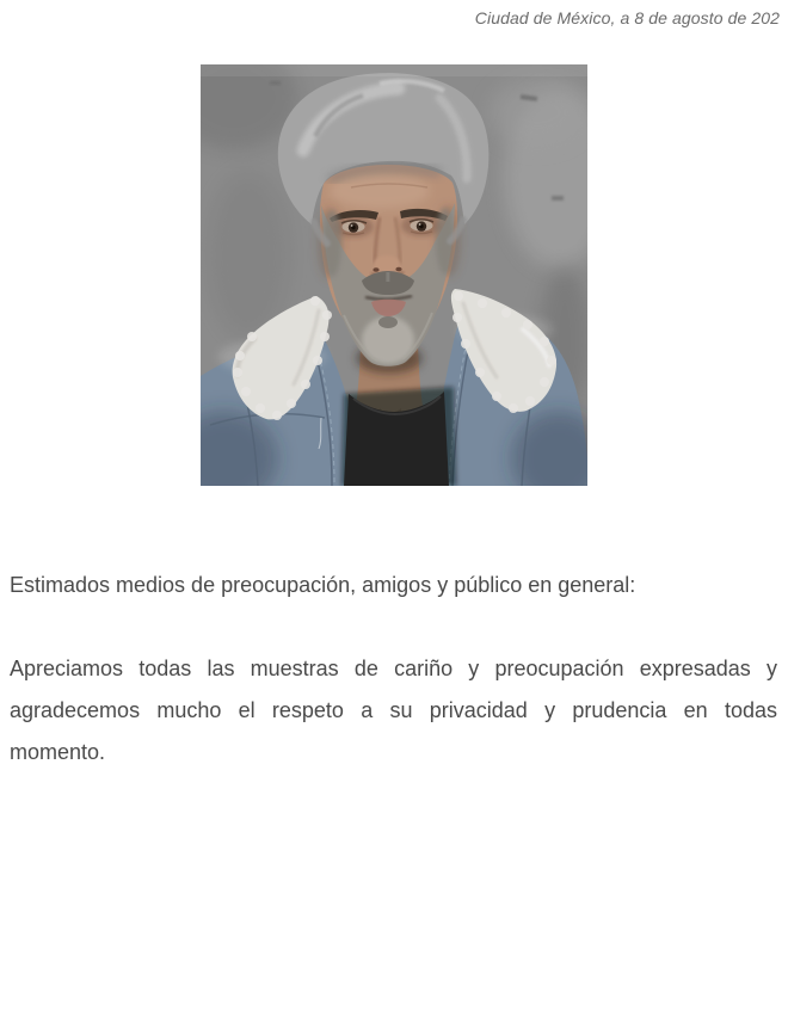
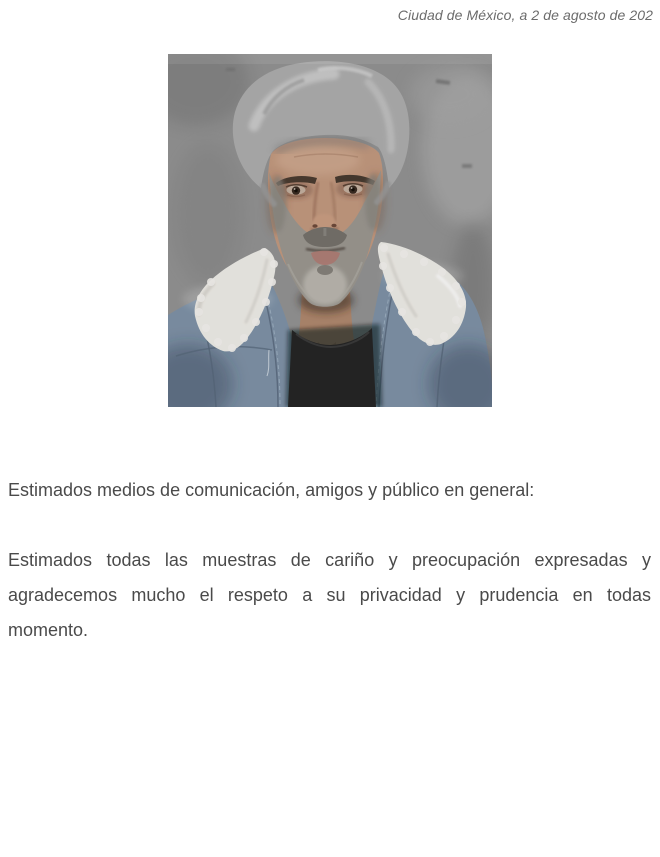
- Ciudad de México, a 8 de agosto de 202
+ Ciudad de México, a 2 de agosto de 202
- Estimados medios de preocupación, amigos y público en general:
+ Estimados medios de comunicación, amigos y público en general:
- Apreciamos todas las muestras de cariño y preocupación expresadas y
+ Estimados todas las muestras de cariño y preocupación expresadas y
  agradecemos mucho el respeto a su privacidad y prudencia en todas
  momento.
